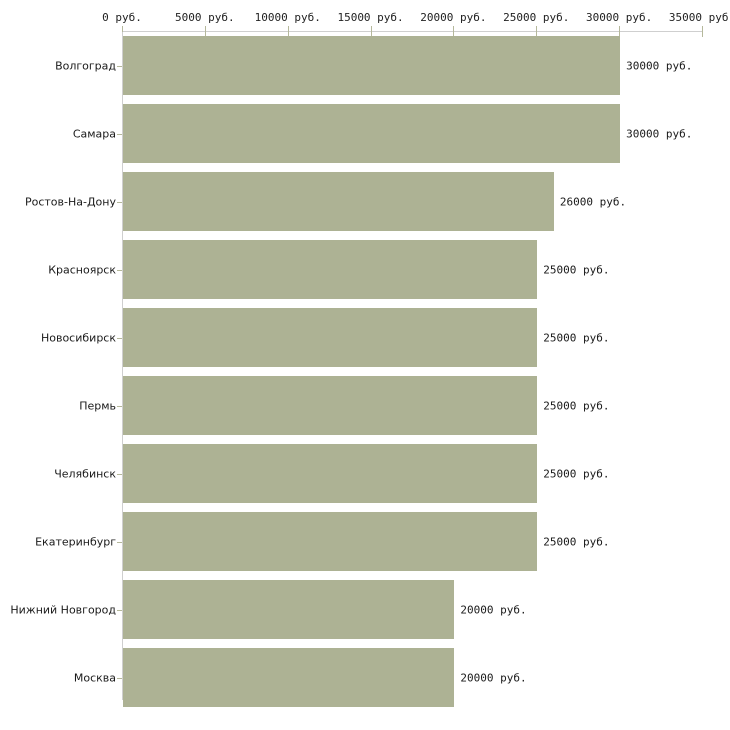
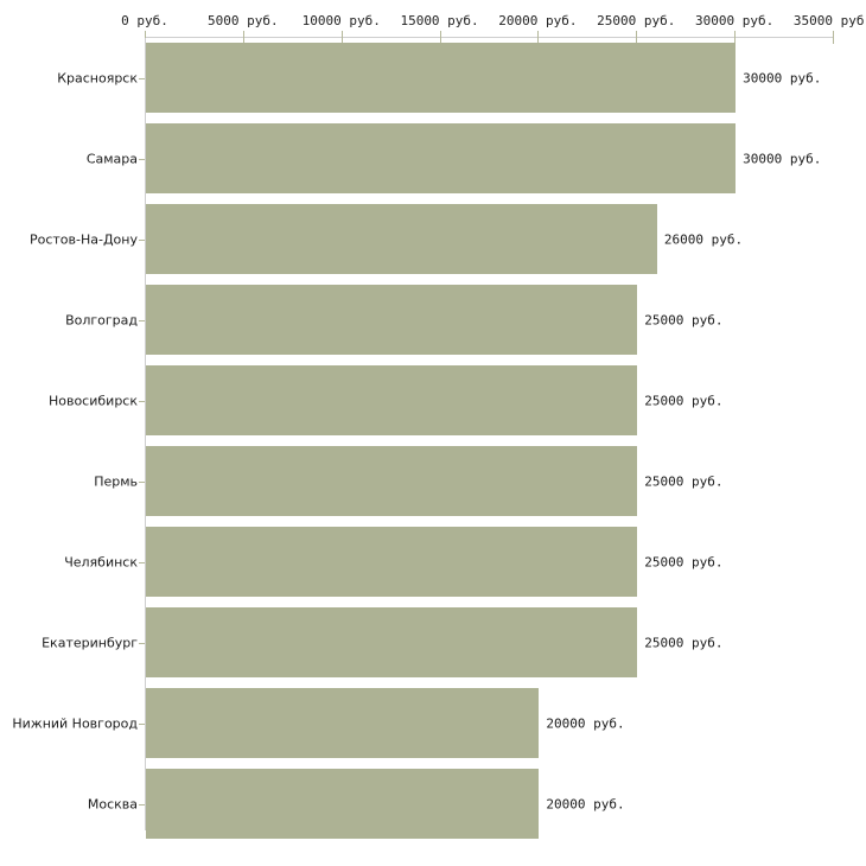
  0 руб.
  5000 руб.
  10000 руб.
  15000 руб.
  20000 руб.
  25000 руб.
  30000 руб.
  35000 руб
- Волгоград
+ Красноярск
  30000 руб.
  Самара
  30000 руб.
  Ростов-На-Дону
  26000 руб.
- Красноярск
+ Волгоград
  25000 руб.
  Новосибирск
  25000 руб.
  Пермь
  25000 руб.
  Челябинск
  25000 руб.
  Екатеринбург
  25000 руб.
  Нижний Новгород
  20000 руб.
  Москва
  20000 руб.
